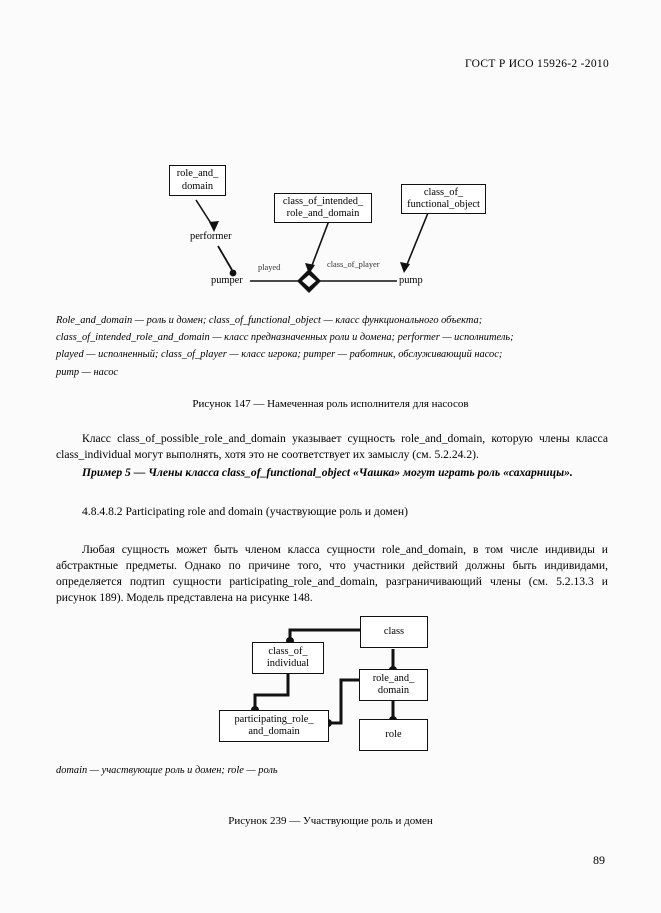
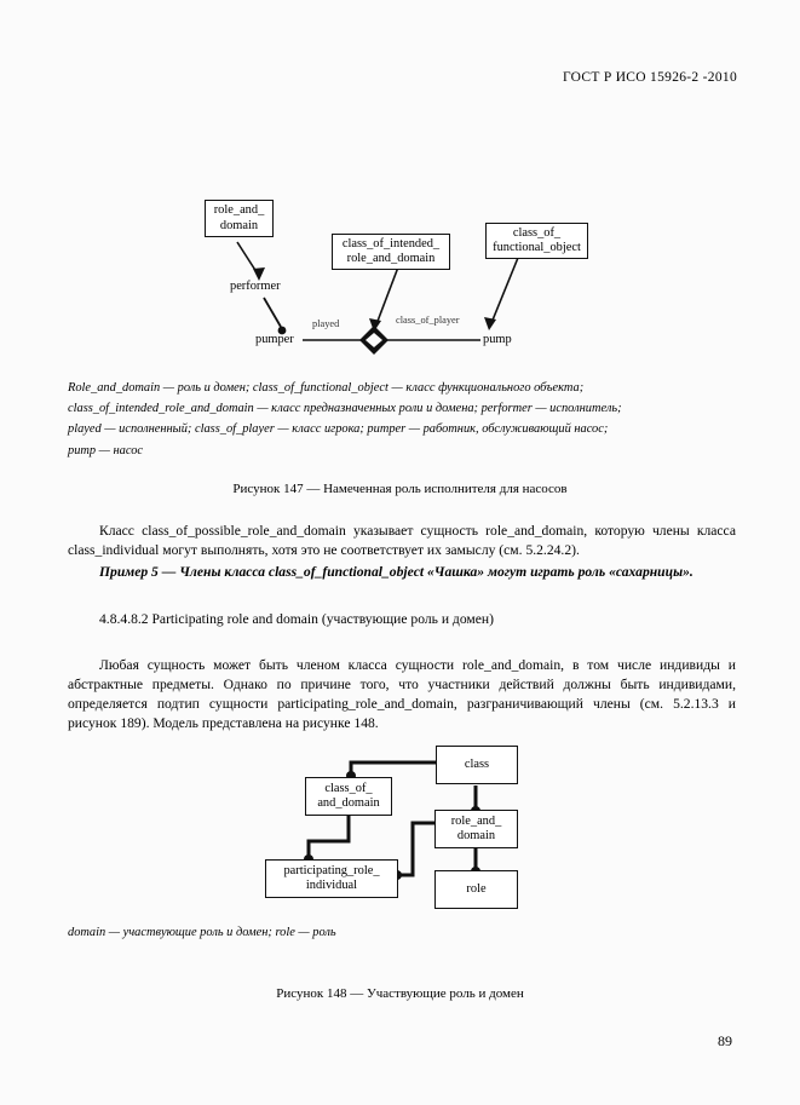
  ГОСТ Р ИСО 15926-2 -2010
  role_and_
  domain
  class_of_intended_
  role_and_domain
  class_of_
  functional_object
  performer
  pumper
  pump
  played
  class_of_player
  Role_and_domain — роль и домен; class_of_functional_object — класс функционального объекта;
  class_of_intended_role_and_domain — класс предназначенных роли и домена; performer — исполнитель;
  played — исполненный; class_of_player — класс игрока; pumper — работник, обслуживающий насос;
  pump — насос
  Рисунок 147 — Намеченная роль исполнителя для насосов
  Класс class_of_possible_role_and_domain указывает сущность role_and_domain, которую члены класса class_individual могут выполнять, хотя это не соответствует их замыслу (см. 5.2.24.2).
  Пример 5 — Члены класса class_of_functional_object «Чашка» могут играть роль «сахарницы».
  4.8.4.8.2 Participating role and domain (участвующие роль и домен)
  Любая сущность может быть членом класса сущности role_and_domain, в том числе индивиды и абстрактные предметы. Однако по причине того, что участники действий должны быть индивидами, определяется подтип сущности participating_role_and_domain, разграничивающий члены (см. 5.2.13.3 и рисунок 189). Модель представлена на рисунке 148.
  class
  class_of_
- individual
+ and_domain
  role_and_
  domain
  participating_role_
- and_domain
+ individual
  role
  domain — участвующие роль и домен; role — роль
- Рисунок 239 — Участвующие роль и домен
+ Рисунок 148 — Участвующие роль и домен
  89
